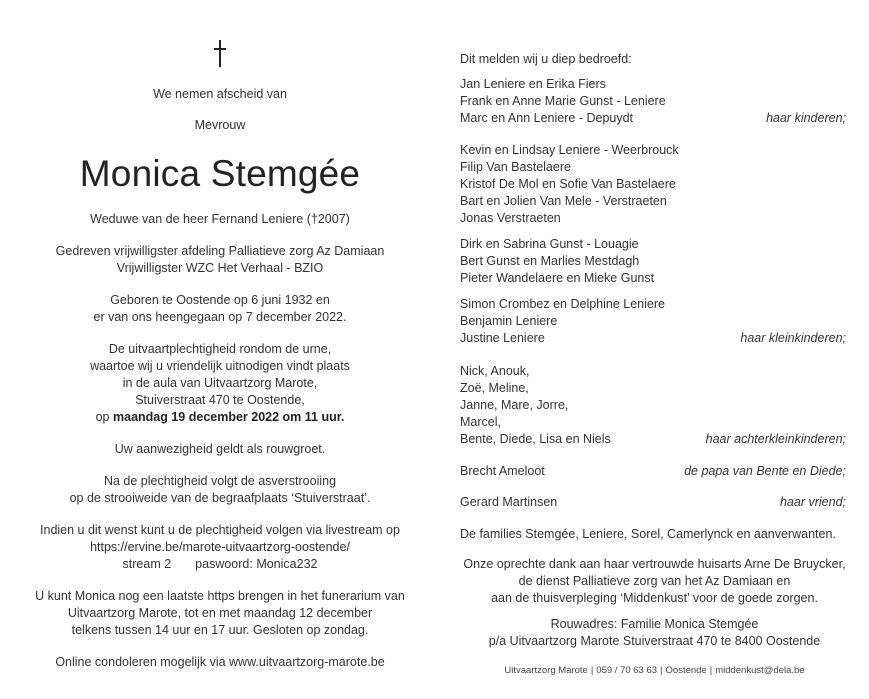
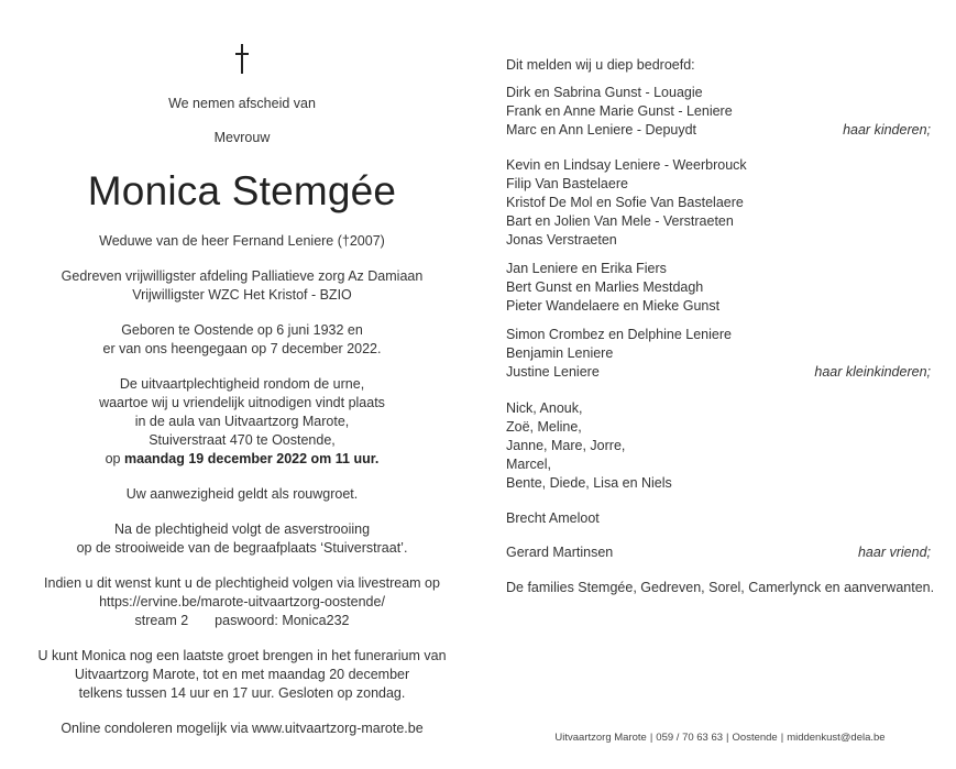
  We nemen afscheid van
  Mevrouw
  Monica Stemgée
  Weduwe van de heer Fernand Leniere (†2007)
  Gedreven vrijwilligster afdeling Palliatieve zorg Az Damiaan
- Vrijwilligster WZC Het Verhaal - BZIO
+ Vrijwilligster WZC Het Kristof - BZIO
  Geboren te Oostende op 6 juni 1932 en
  er van ons heengegaan op 7 december 2022.
  De uitvaartplechtigheid rondom de urne,
  waartoe wij u vriendelijk uitnodigen vindt plaats
  in de aula van Uitvaartzorg Marote,
  Stuiverstraat 470 te Oostende,
  op maandag 19 december 2022 om 11 uur.
  Uw aanwezigheid geldt als rouwgroet.
  Na de plechtigheid volgt de asverstrooiing
  op de strooiweide van de begraafplaats ‘Stuiverstraat’.
  Indien u dit wenst kunt u de plechtigheid volgen via livestream op
  https://ervine.be/marote-uitvaartzorg-oostende/
  stream 2 paswoord: Monica232
- U kunt Monica nog een laatste https brengen in het funerarium van
+ U kunt Monica nog een laatste groet brengen in het funerarium van
- Uitvaartzorg Marote, tot en met maandag 12 december
+ Uitvaartzorg Marote, tot en met maandag 20 december
  telkens tussen 14 uur en 17 uur. Gesloten op zondag.
  Online condoleren mogelijk via www.uitvaartzorg-marote.be
  Dit melden wij u diep bedroefd:
- Jan Leniere en Erika Fiers
+ Dirk en Sabrina Gunst - Louagie
  Frank en Anne Marie Gunst - Leniere
  Marc en Ann Leniere - Depuydt
  haar kinderen;
  Kevin en Lindsay Leniere - Weerbrouck
  Filip Van Bastelaere
  Kristof De Mol en Sofie Van Bastelaere
  Bart en Jolien Van Mele - Verstraeten
  Jonas Verstraeten
- Dirk en Sabrina Gunst - Louagie
+ Jan Leniere en Erika Fiers
  Bert Gunst en Marlies Mestdagh
  Pieter Wandelaere en Mieke Gunst
  Simon Crombez en Delphine Leniere
  Benjamin Leniere
  Justine Leniere
  haar kleinkinderen;
  Nick, Anouk,
  Zoë, Meline,
  Janne, Mare, Jorre,
  Marcel,
  Bente, Diede, Lisa en Niels
- haar achterkleinkinderen;
  Brecht Ameloot
- de papa van Bente en Diede;
  Gerard Martinsen
  haar vriend;
- De families Stemgée, Leniere, Sorel, Camerlynck en aanverwanten.
+ De families Stemgée, Gedreven, Sorel, Camerlynck en aanverwanten.
- Onze oprechte dank aan haar vertrouwde huisarts Arne De Bruycker,
- de dienst Palliatieve zorg van het Az Damiaan en
- aan de thuisverpleging ‘Middenkust’ voor de goede zorgen.
- Rouwadres: Familie Monica Stemgée
- p/a Uitvaartzorg Marote Stuiverstraat 470 te 8400 Oostende
  Uitvaartzorg Marote | 059 / 70 63 63 | Oostende | middenkust@dela.be
